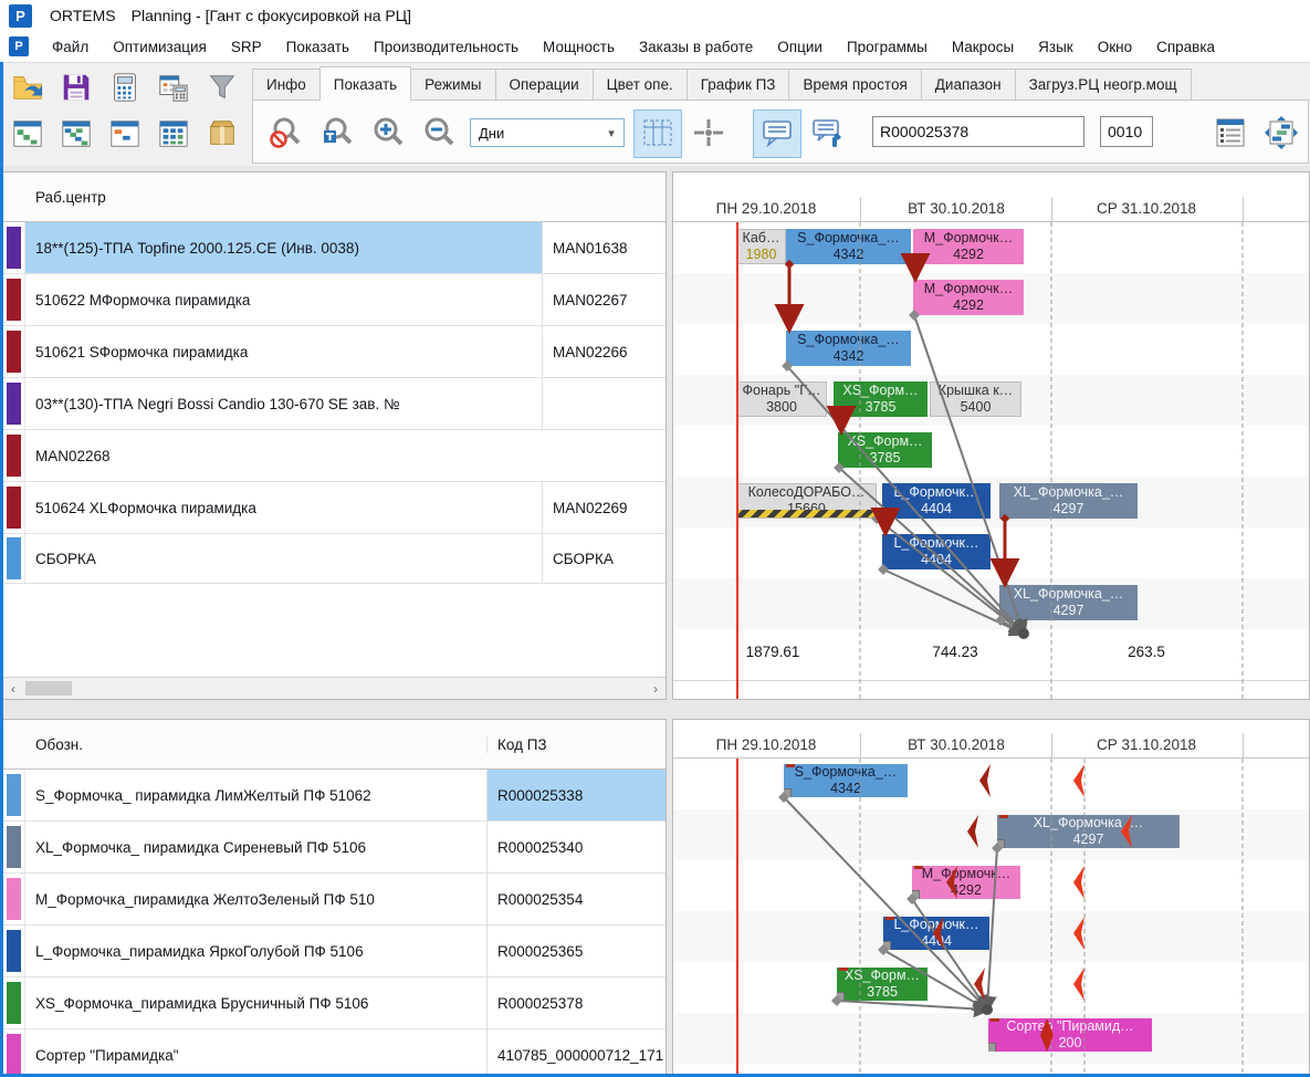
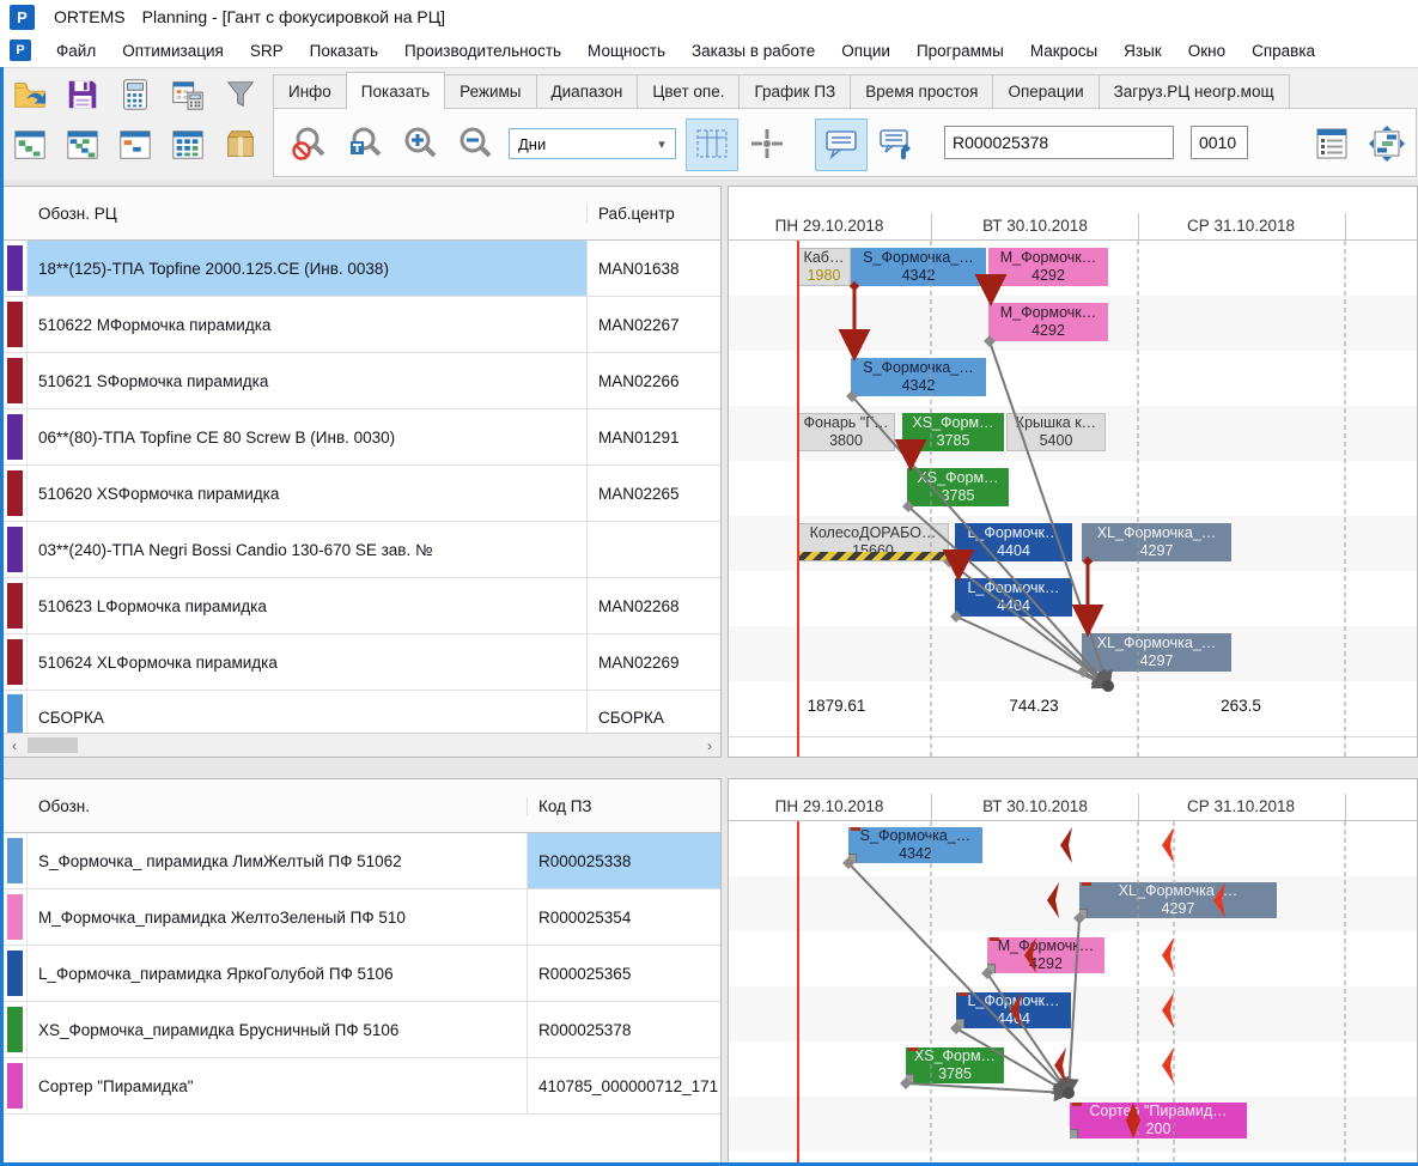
  P
  ORTEMS
  Planning - [Гант с фокусировкой на РЦ]
  P
  Файл
  Оптимизация
  SRP
  Показать
  Производительность
  Мощность
  Заказы в работе
  Опции
  Программы
  Макросы
  Язык
  Окно
  Справка
  Инфо
  Показать
  Режимы
- Операции
+ Диапазон
  Цвет опе.
  График ПЗ
  Время простоя
- Диапазон
+ Операции
  Загруз.РЦ неогр.мощ
  Дни
  ▾
  R000025378
  0010
+ Обозн. РЦ
  Раб.центр
  18**(125)-ТПА Topfine 2000.125.CE (Инв. 0038)
  MAN01638
  510622 МФормочка пирамидка
  MAN02267
  510621 SФормочка пирамидка
  MAN02266
+ 06**(80)-ТПА Topfine CE 80 Screw B (Инв. 0030)
+ MAN01291
+ 510620 XSФормочка пирамидка
+ MAN02265
- 03**(130)-ТПА Negri Bossi Candio 130-670 SE зав. №
+ 03**(240)-ТПА Negri Bossi Candio 130-670 SE зав. №
+ 510623 LФормочка пирамидка
  MAN02268
  510624 XLФормочка пирамидка
  MAN02269
  СБОРКА
  СБОРКА
  ‹
  ›
  ПН 29.10.2018
  ВТ 30.10.2018
  СР 31.10.2018
  Каб…
  1980
  S_Формока_…
  434
  М_Формочк…
  4292
  М_Формочк…
  4292
  S_Формока_…
  434
  Фонарь "Г…
  3800
  XS_Форм…
  3785
  Крышка к…
  5400
  XS_Форм…
  3785
  КолесоДОРАБО…
  15660
  _Формочк…
  4404
  XL_Формочка_…
  4297
  L_Фрмочк…
  444
  XL_Формочка_…
  4297
  1879.61
  744.23
  263.5
  Обозн.
  Код ПЗ
  S_Формочка_ пирамидка ЛимЖелтый ПФ 51062
  R000025338
- XL_Формочка_ пирамидка Сиреневый ПФ 5106
- R000025340
  М_Формочка_пирамидка ЖелтоЗеленый ПФ 510
  R000025354
  L_Формочка_пирамидка ЯркоГолубой ПФ 5106
  R000025365
  XS_Формочка_пирамидка Брусничный ПФ 5106
  R000025378
  Сортер "Пирамидка"
  410785_000000712_171
  ПН 29.10.2018
  ВТ 30.10.2018
  СР 31.10.2018
  S_Формочка_…
  4342
  XL_Формочка_…
  497
  М_Фрмочк…
  292
  LФорочк…
  444
  XS_Форм…
  3785
  Сорте "Пирамид…
  200
